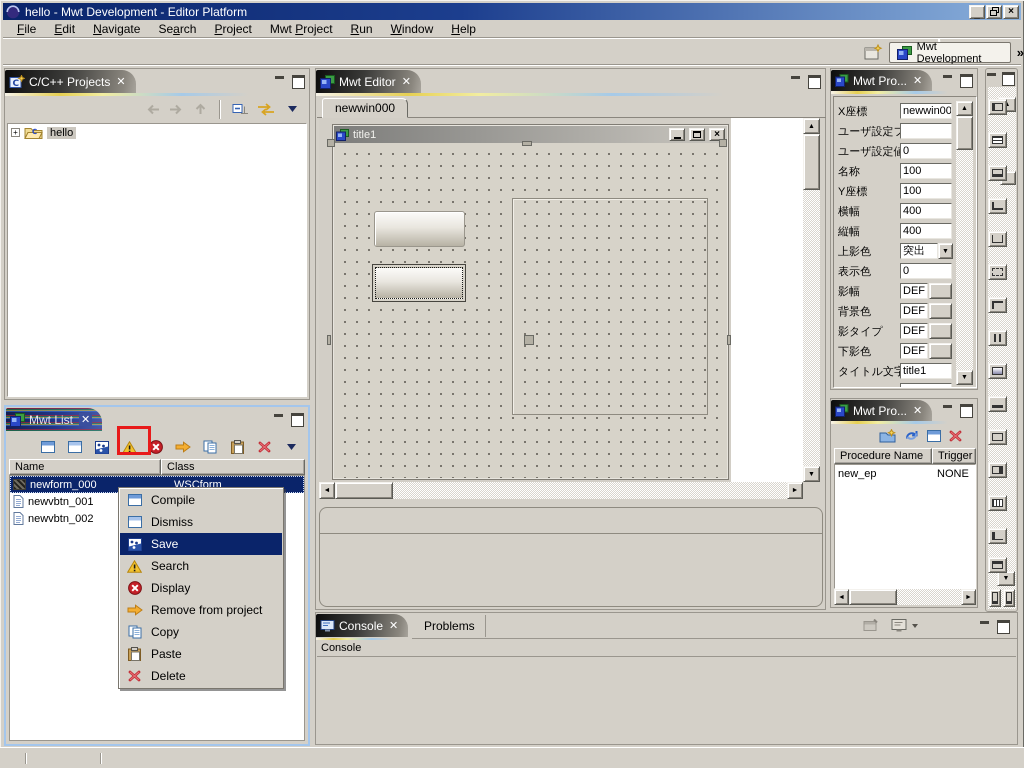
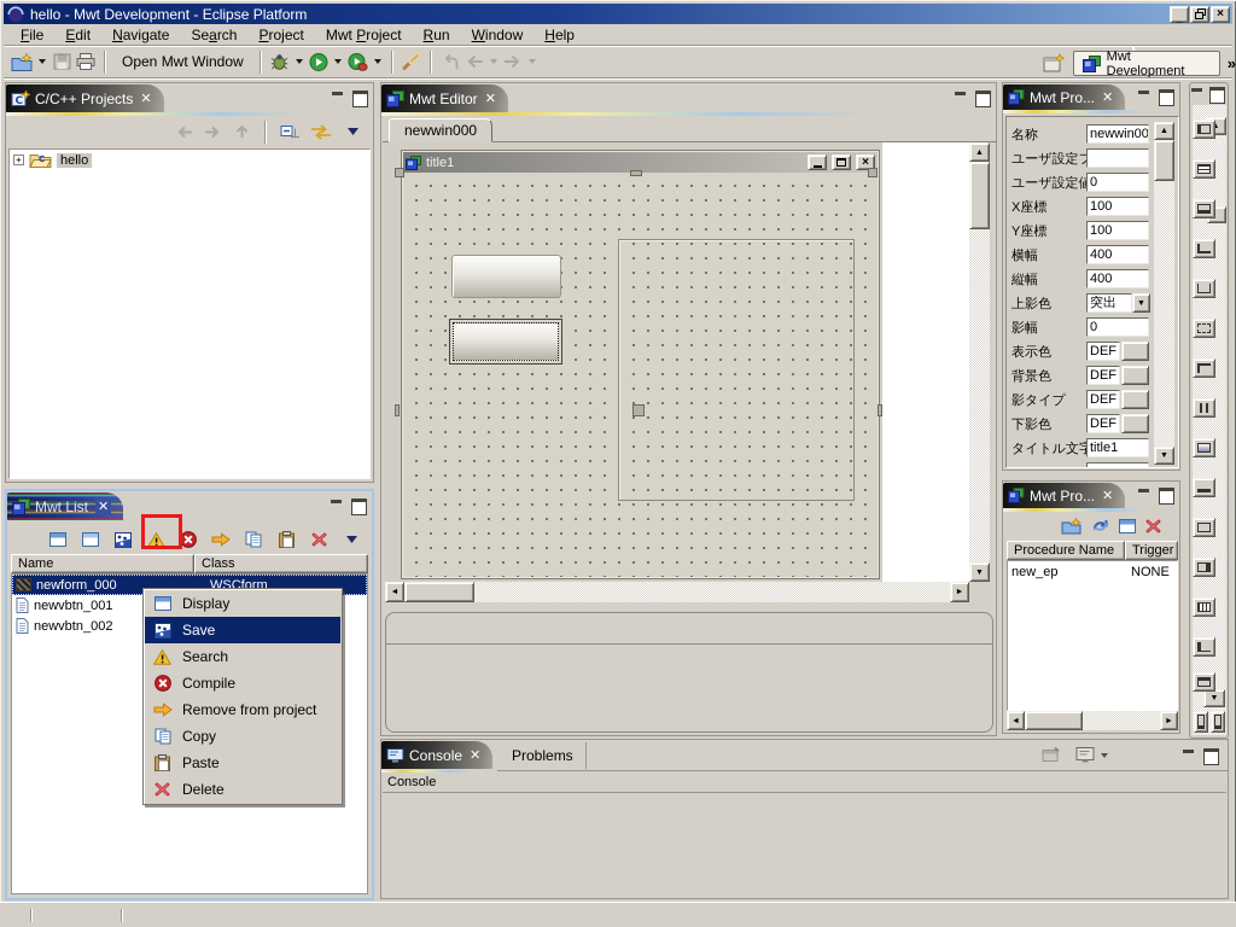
- hello - Mwt Development - Editor Platform
+ hello - Mwt Development - Eclipse Platform
  _
  ×
  File
  Edit
  Navigate
  Search
  Project
  Mwt Project
  Run
  Window
  Help
+ Open Mwt Window
  Mwt Development
  »
  C
  C/C++ Projects
  ✕
  +
  C
  hello
  Mwt List
  ✕
  Name
  Class
  newform_000
  WSCform
  newvbtn_001
  newvbtn_002
- Compile
+ Display
- Dismiss
  Save
  Search
- Display
+ Compile
  Remove from project
  Copy
  Paste
  Delete
  Mwt Editor
  ✕
  newwin000
  title1
  ×
  Mwt Pro...
  ✕
- X座標
+ 名称
  newwin00
  ユーザ設定
  ユーザ設定
  0
- 名称
+ X座標
  100
  Y座標
  100
  横幅
  400
  縦幅
  400
  上影色
  突出
- 表示色
+ 影幅
  0
- 影幅
+ 表示色
  DEF
  背景色
  DEF
  影タイプ
  DEF
  下影色
  DEF
  タイトル文
  title1
  Mwt Pro...
  ✕
  Procedure Name
  Trigger
  new_ep
  NONE
  Console
  ✕
  Problems
  Console
